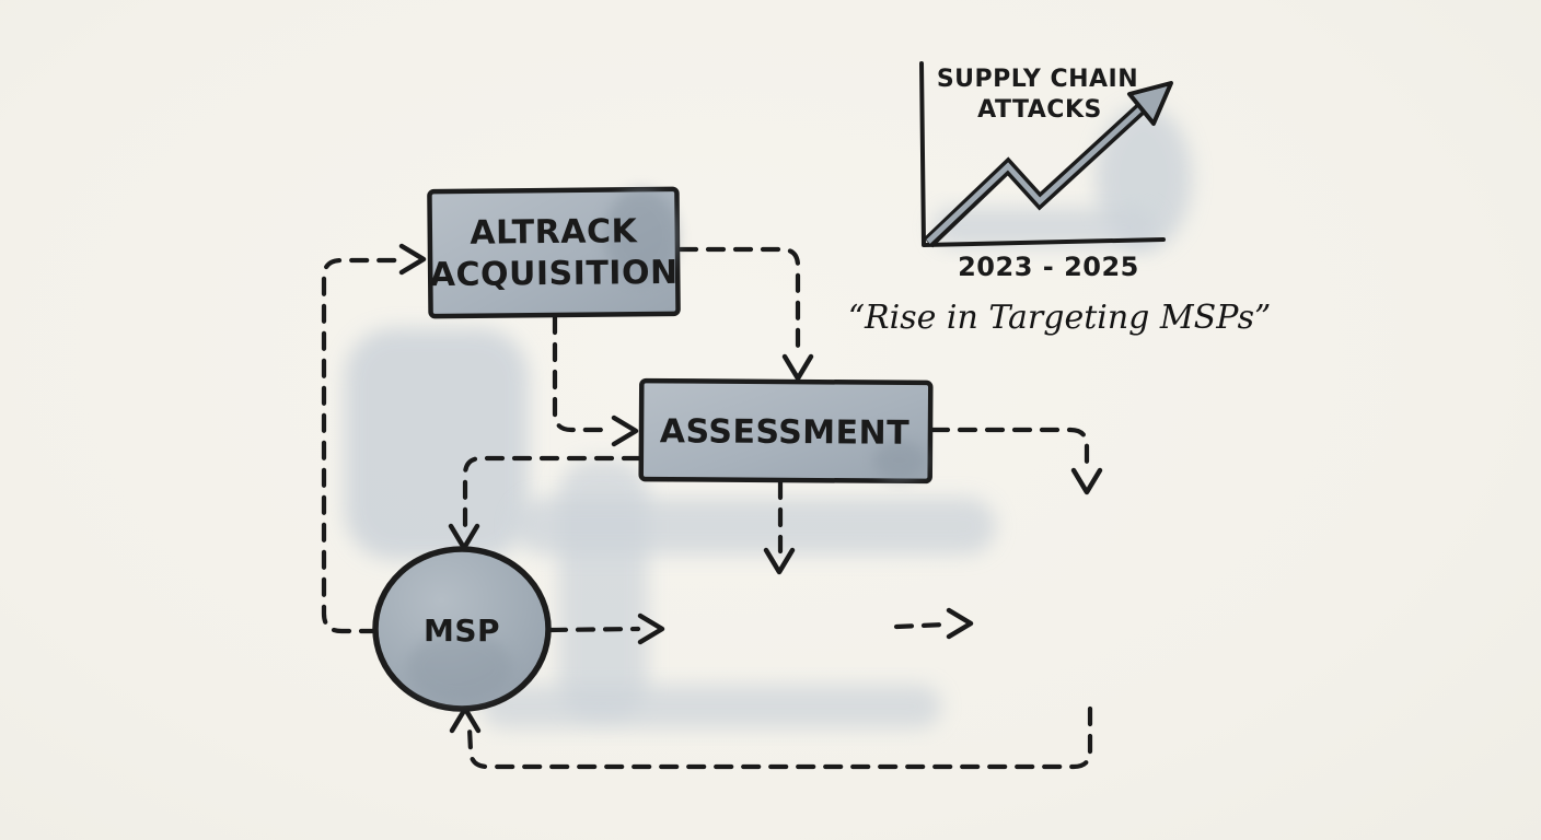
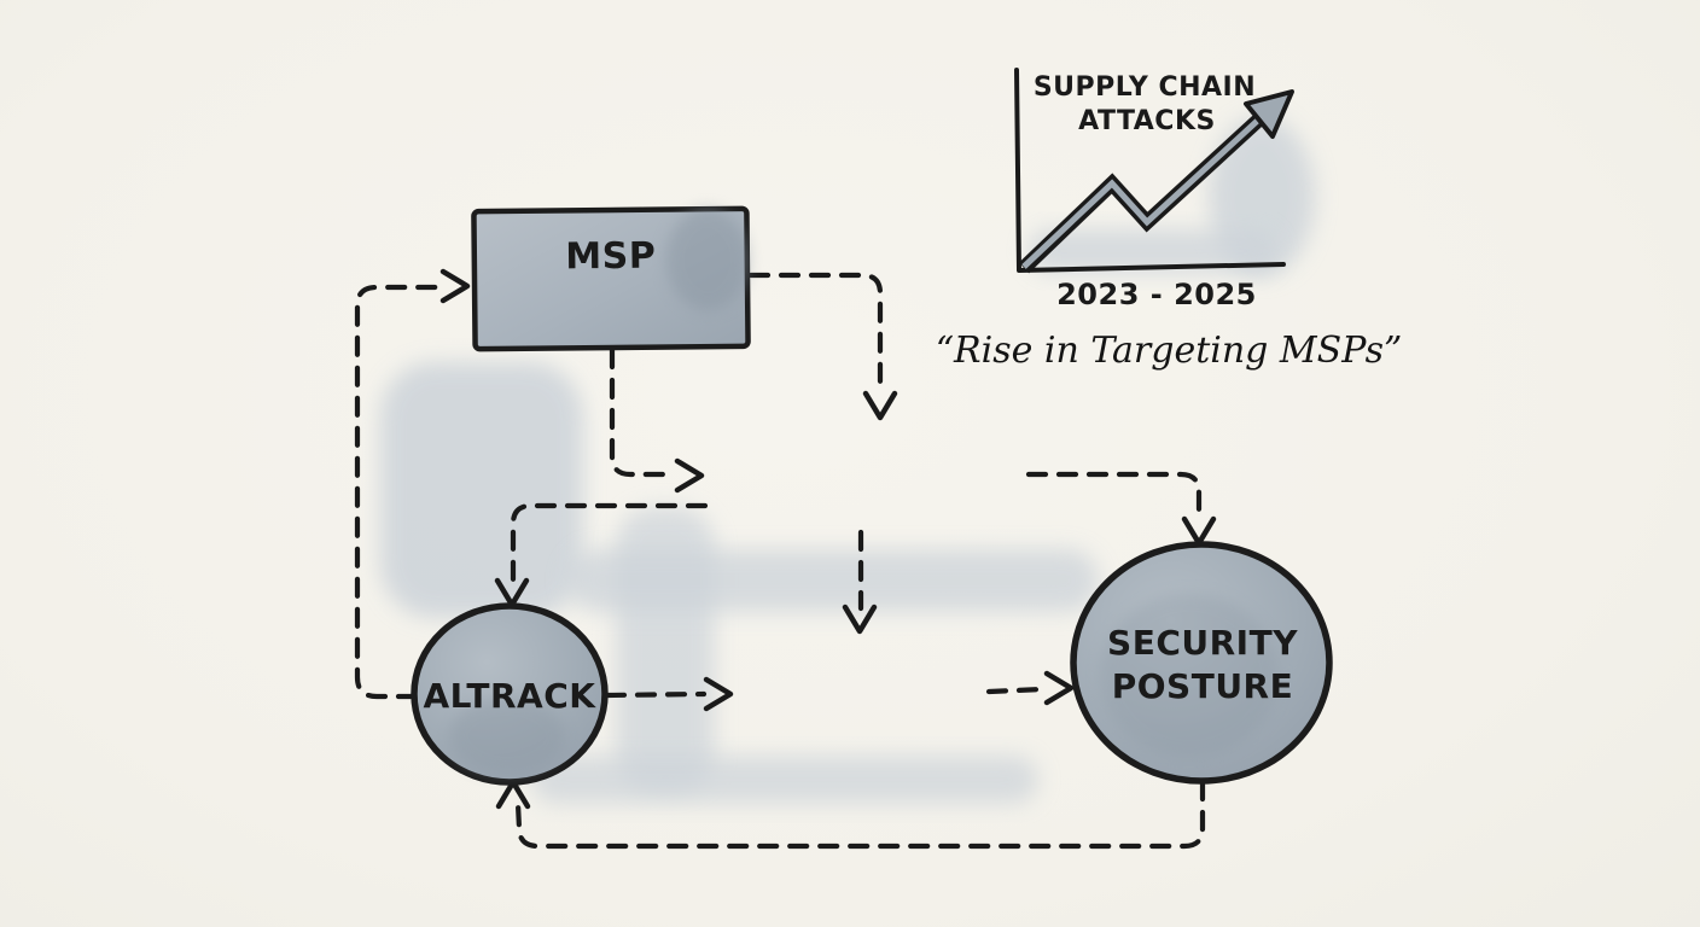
- ALTRACK
+ MSP
- ACQUISITION
- ASSESSMENT
- MSP
+ ALTRACK
+ SECURITY
+ POSTURE
  SUPPLY CHAIN
  ATTACKS
  2023 - 2025
  “Rise in Targeting MSPs”
